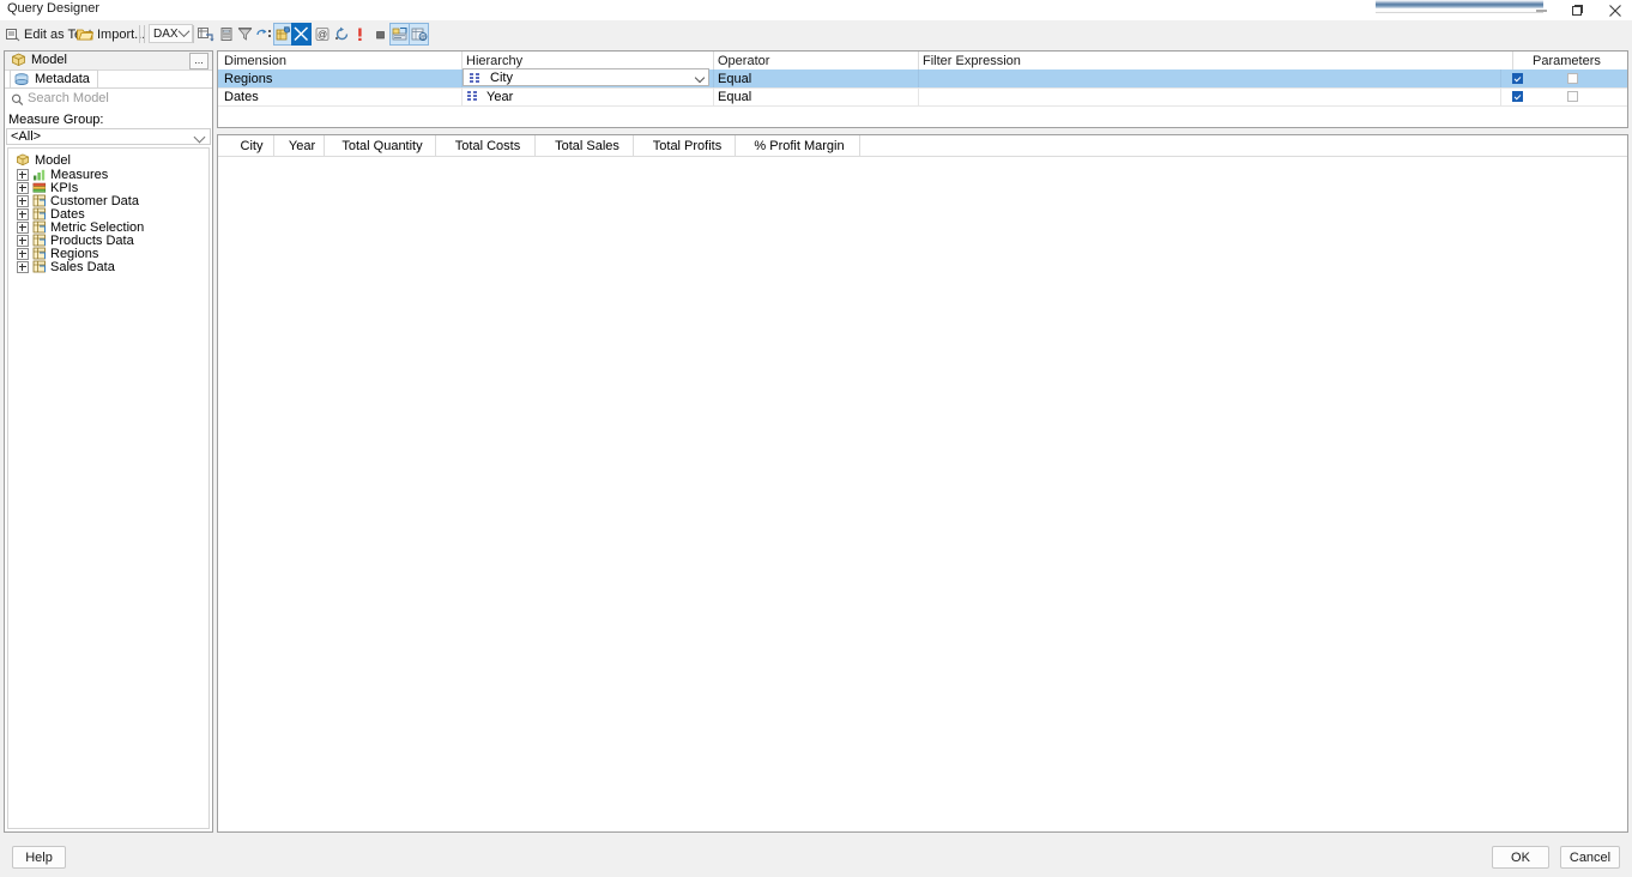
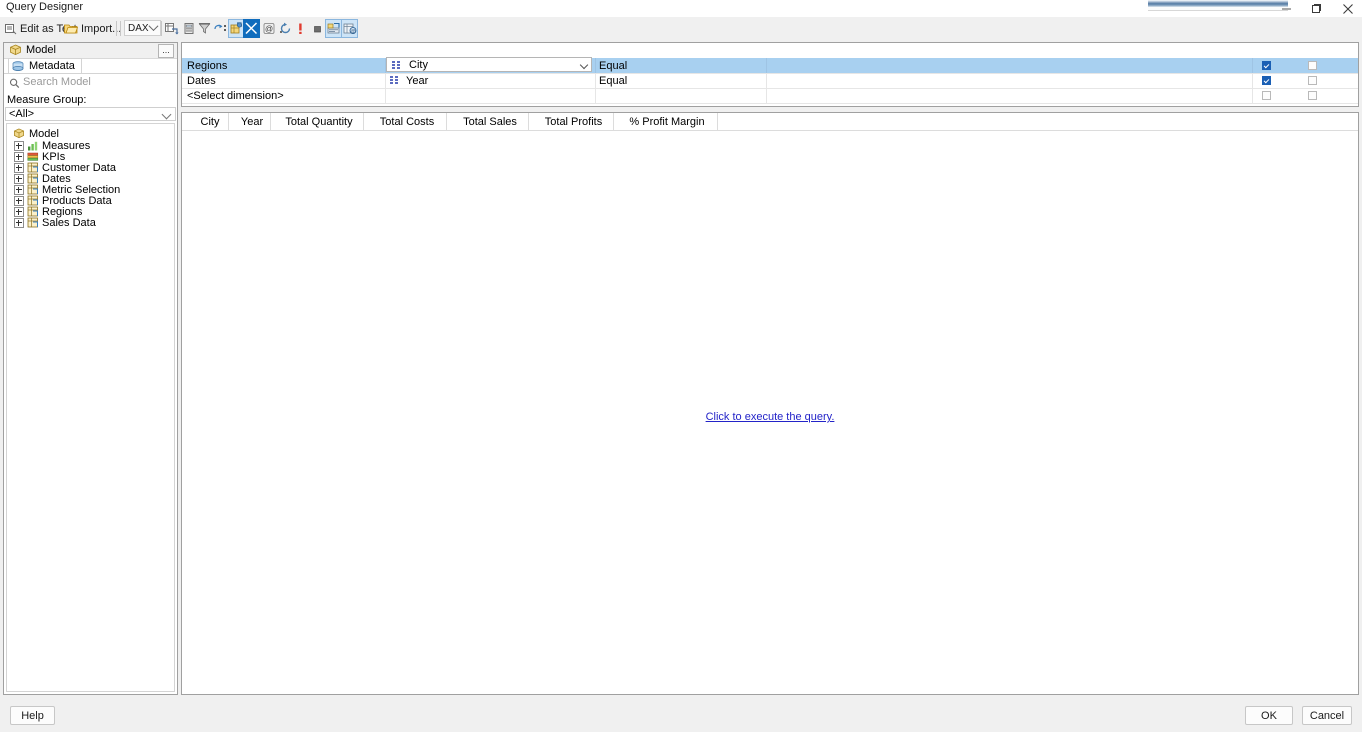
  Query Designer
  Edit as T
  Import.
  DAX
  @
  Model
  ...
  Metadata
  Search Model
  Measure Group:
  <All>
  Model
  Measures
  KPIs
  Customer Data
  Dates
  Metric Selection
  Products Data
  Regions
  Sales Data
- Dimension
- Hierarchy
- Operator
- Filter Expression
- Parameters
  Regions
  Equal
  Dates
  Equal
  Year
+ <Select dimension>
  City
  City
  Year
  Total Quantity
  Total Costs
  Total Sales
  Total Profits
  % Profit Margin
+ Click to execute the query.
  Help
  OK
  Cancel
